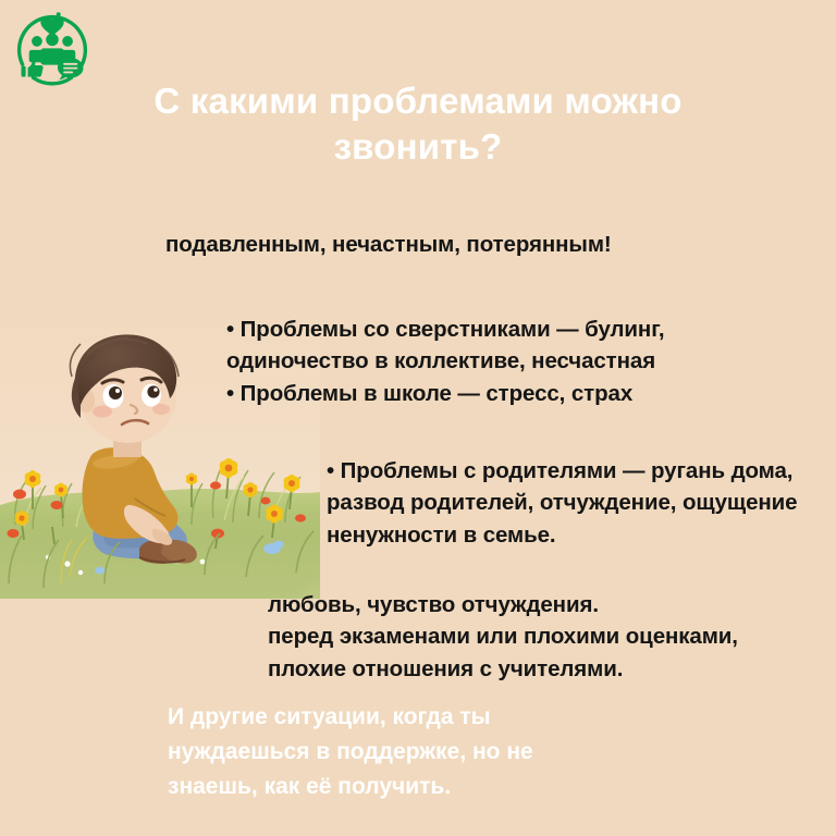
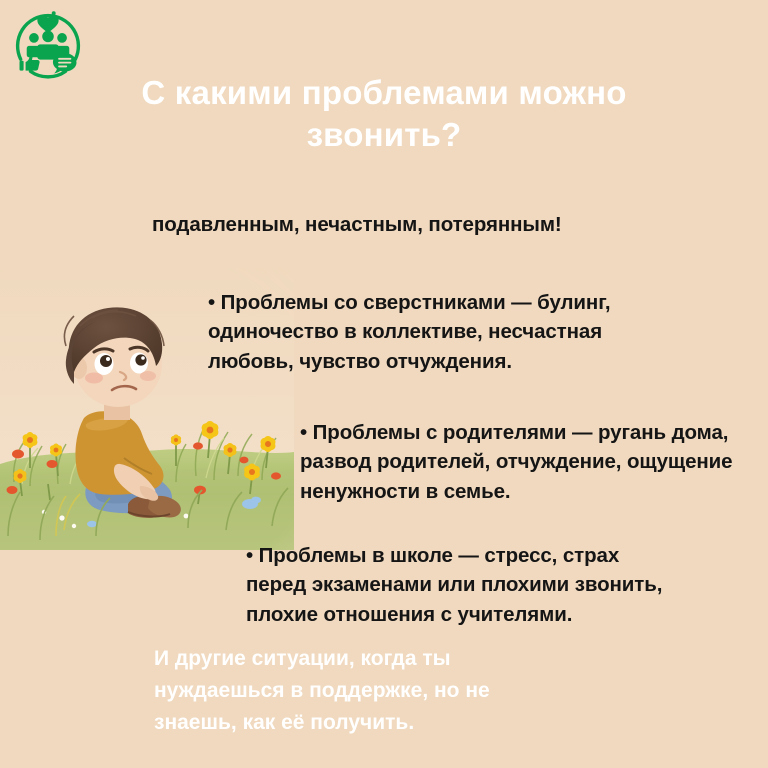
  С какими проблемами можно
  звонить?
  подавленным, нечастным, потерянным!
  • Проблемы со сверстниками — булинг,
  одиночество в коллективе, несчастная
- • Проблемы в школе — стресс, страх
+ любовь, чувство отчуждения.
  • Проблемы с родителями — ругань дома,
  развод родителей, отчуждение, ощущение
  ненужности в семье.
- любовь, чувство отчуждения.
+ • Проблемы в школе — стресс, страх
- перед экзаменами или плохими оценками,
+ перед экзаменами или плохими звонить,
  плохие отношения с учителями.
  И другие ситуации, когда ты
  нуждаешься в поддержке, но не
  знаешь, как её получить.
